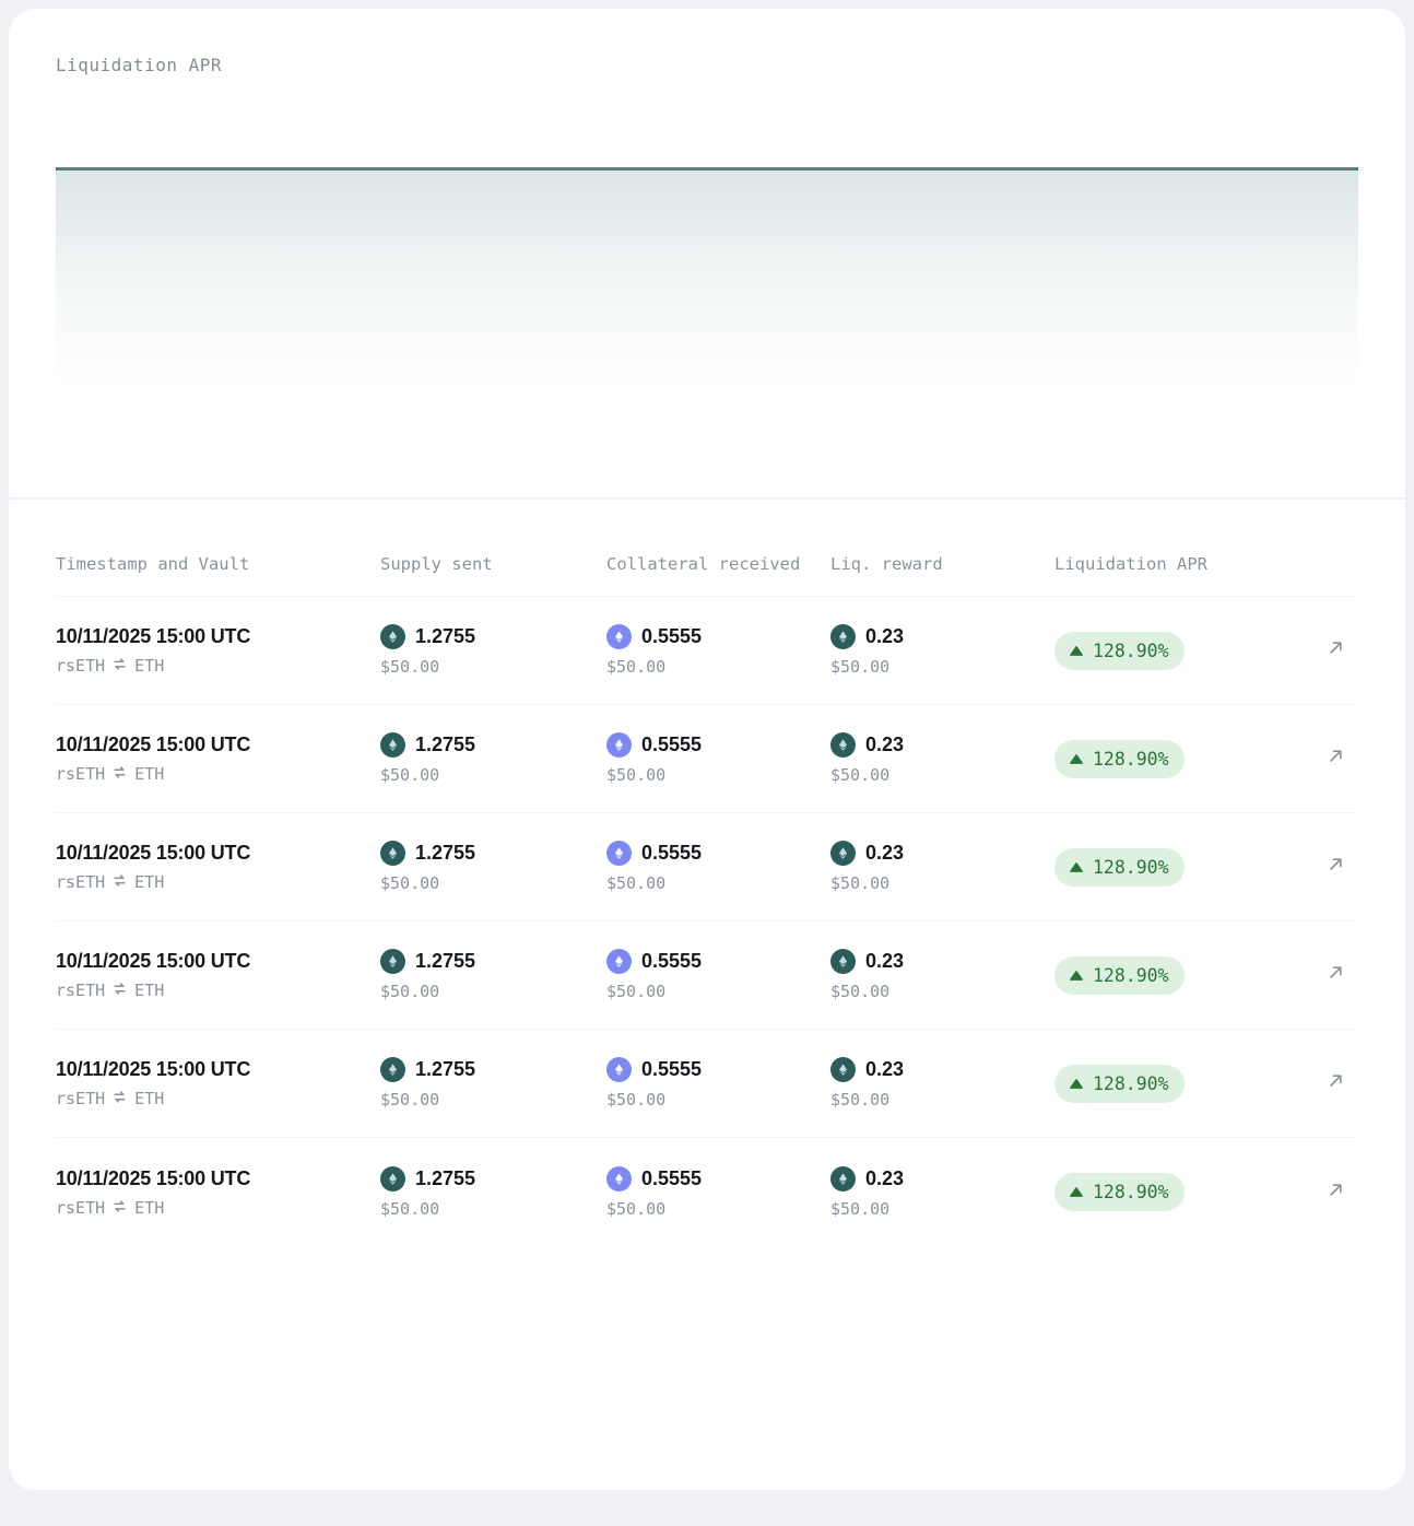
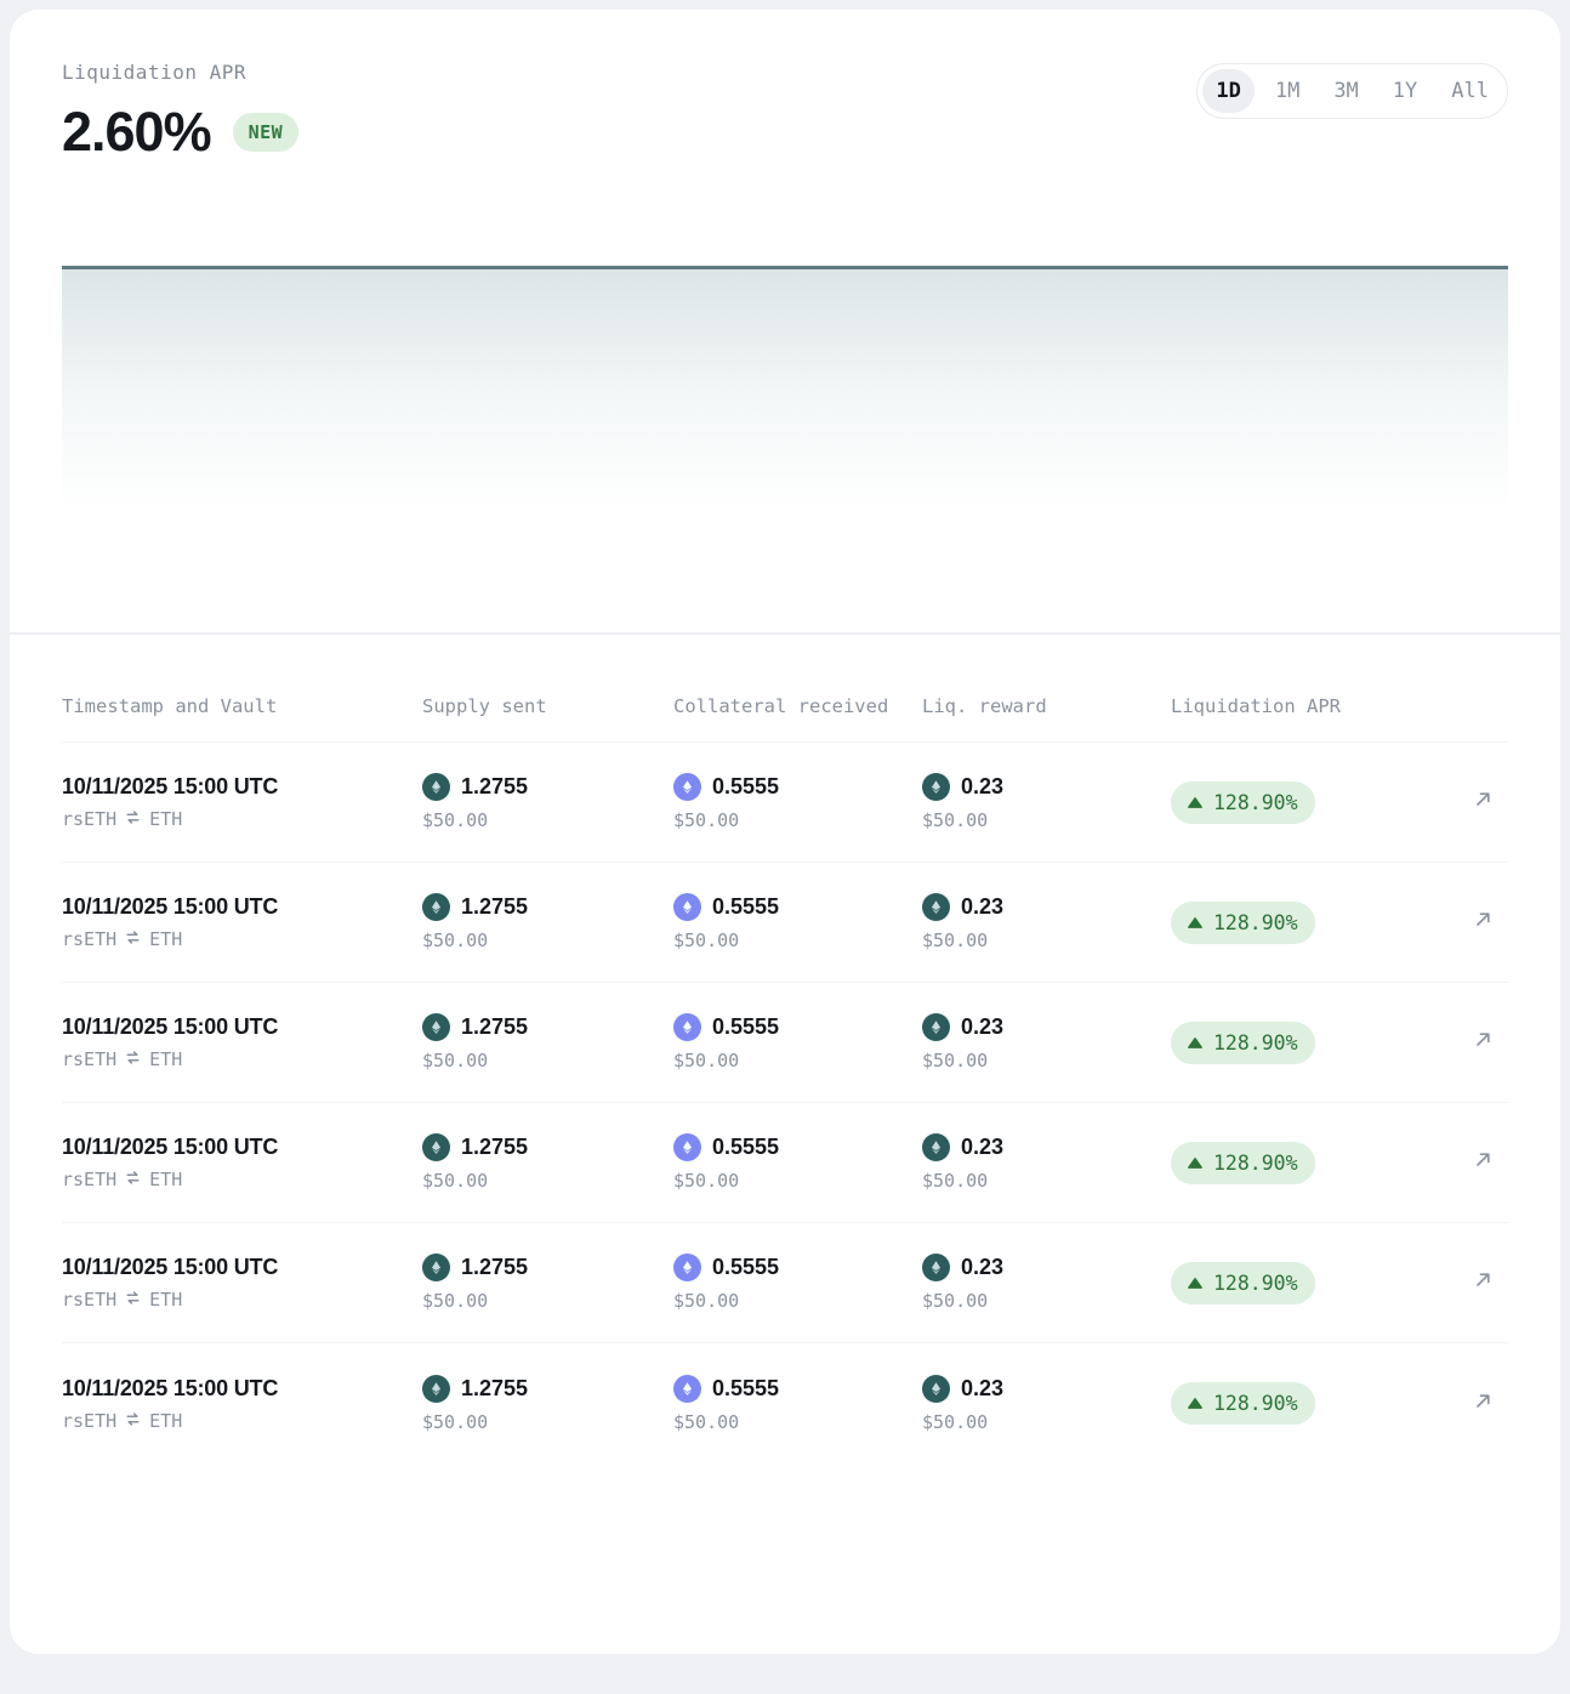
  Liquidation APR
+ 2.60%
+ NEW
+ 1D
+ 1M
+ 3M
+ 1Y
+ All
  Timestamp and Vault
  Supply sent
  Collateral received
  Liq. reward
  Liquidation APR
  10/11/2025 15:00 UTC
  rsETH
  ETH
  1.2755
  $50.00
  0.5555
  $50.00
  0.23
  $50.00
  128.90%
  10/11/2025 15:00 UTC
  rsETH
  ETH
  1.2755
  $50.00
  0.5555
  $50.00
  0.23
  $50.00
  128.90%
  10/11/2025 15:00 UTC
  rsETH
  ETH
  1.2755
  $50.00
  0.5555
  $50.00
  0.23
  $50.00
  128.90%
  10/11/2025 15:00 UTC
  rsETH
  ETH
  1.2755
  $50.00
  0.5555
  $50.00
  0.23
  $50.00
  128.90%
  10/11/2025 15:00 UTC
  rsETH
  ETH
  1.2755
  $50.00
  0.5555
  $50.00
  0.23
  $50.00
  128.90%
  10/11/2025 15:00 UTC
  rsETH
  ETH
  1.2755
  $50.00
  0.5555
  $50.00
  0.23
  $50.00
  128.90%
